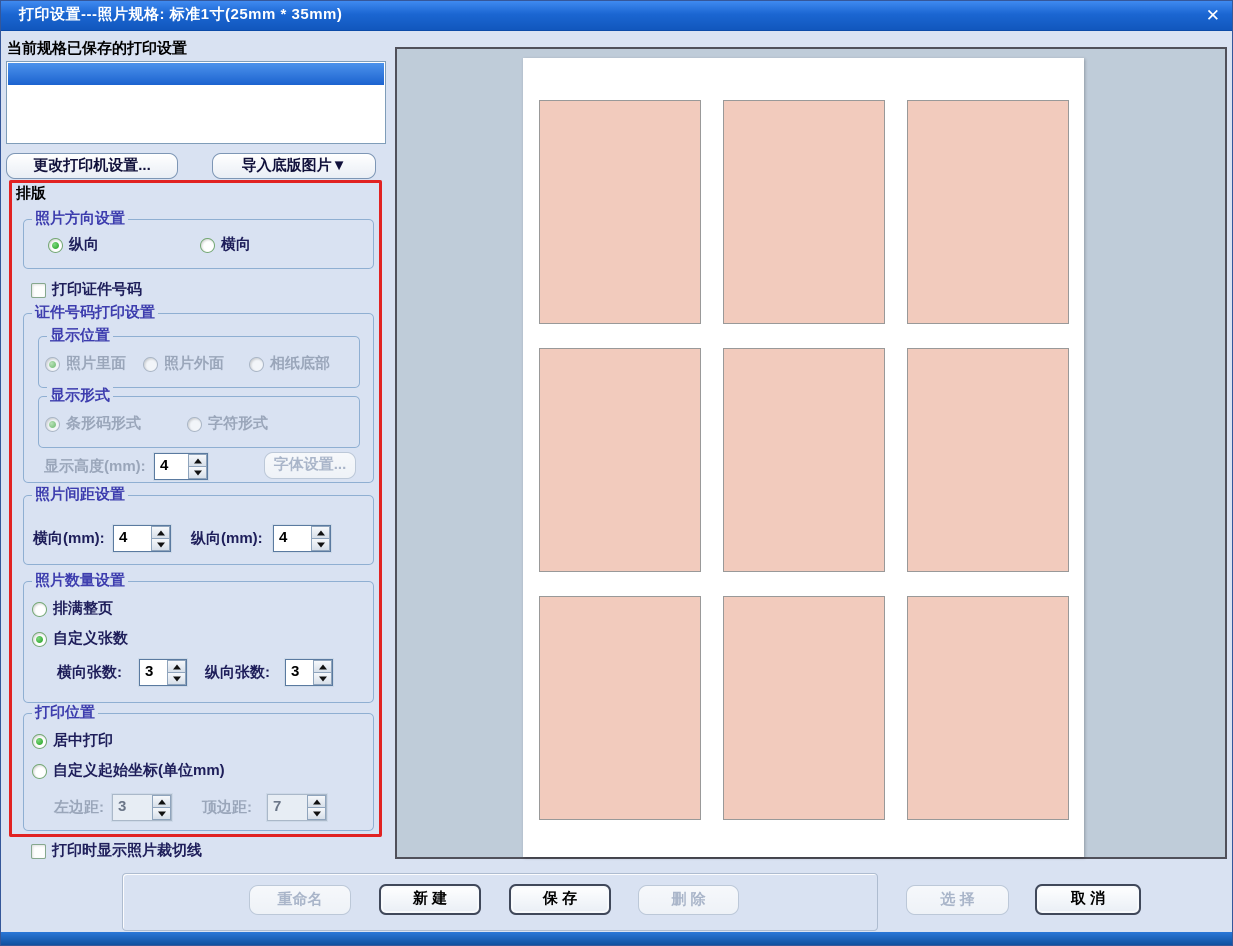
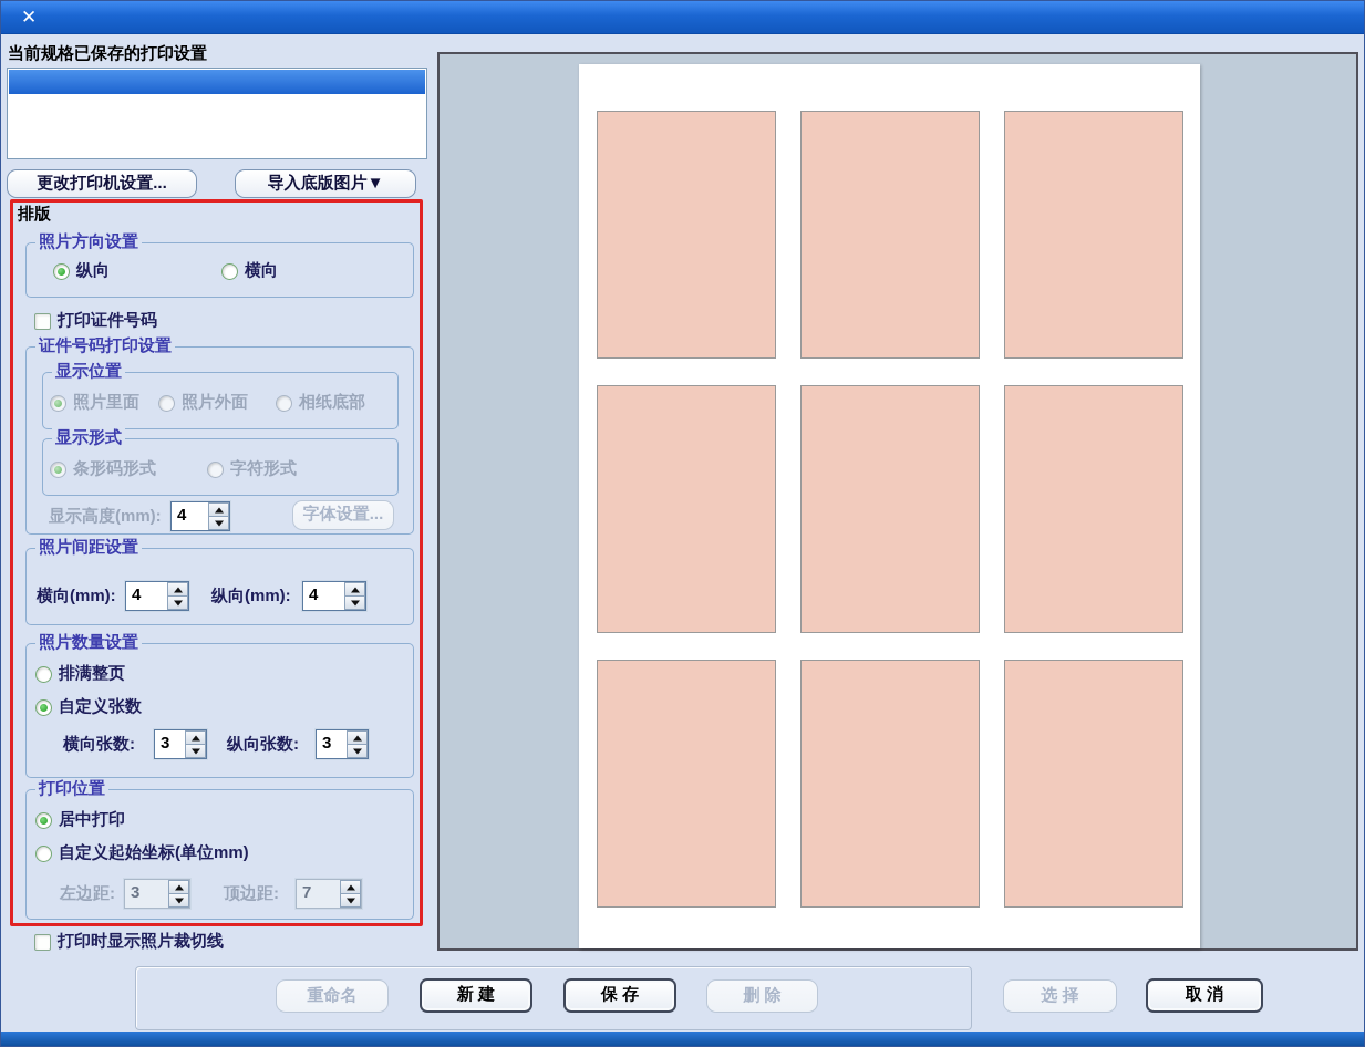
- 打印设置---照片规格: 标准1寸(25mm * 35mm)
  ✕
  当前规格已保存的打印设置
  更改打印机设置...
  导入底版图片▼
  排版
  照片方向设置
  纵向
  横向
  打印证件号码
  证件号码打印设置
  显示位置
  照片里面
  照片外面
  相纸底部
  显示形式
  条形码形式
  字符形式
  显示高度(mm):
  4
  字体设置...
  照片间距设置
  横向(mm):
  4
  纵向(mm):
  4
  照片数量设置
  排满整页
  自定义张数
  横向张数:
  3
  纵向张数:
  3
  打印位置
  居中打印
  自定义起始坐标(单位mm)
  左边距:
  3
  顶边距:
  7
  打印时显示照片裁切线
  重命名
  新 建
  保 存
  删 除
  选 择
  取 消
